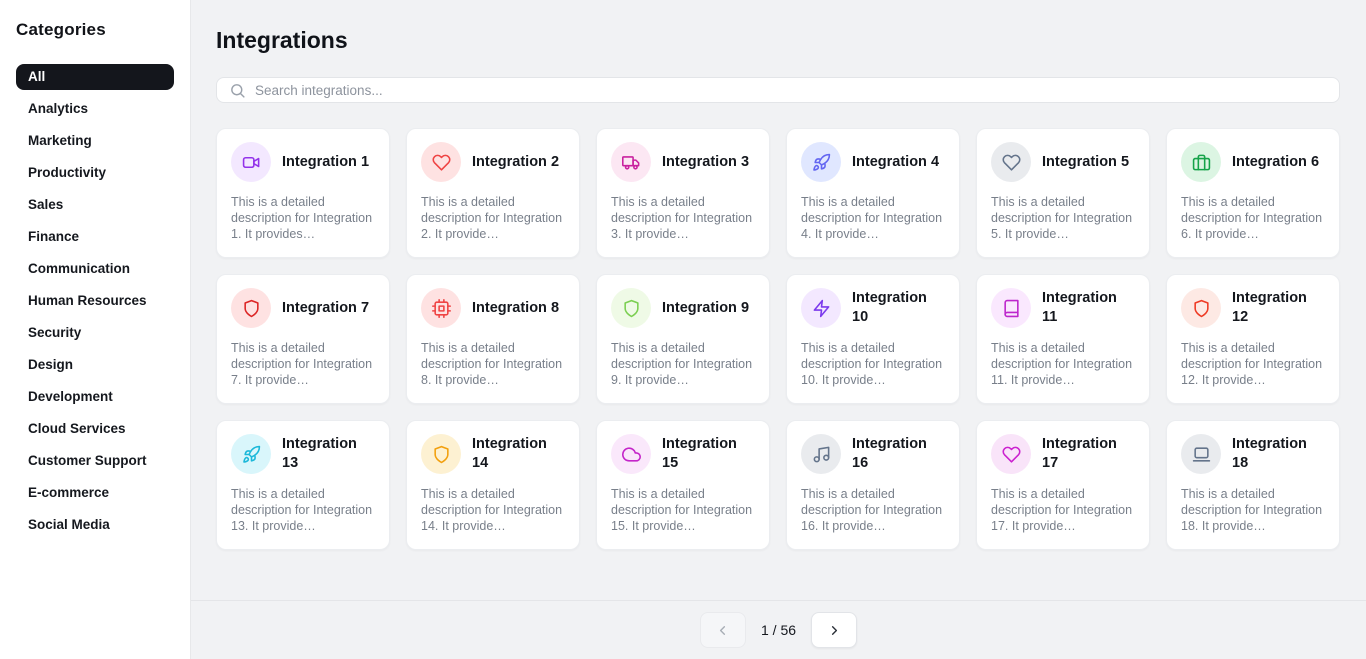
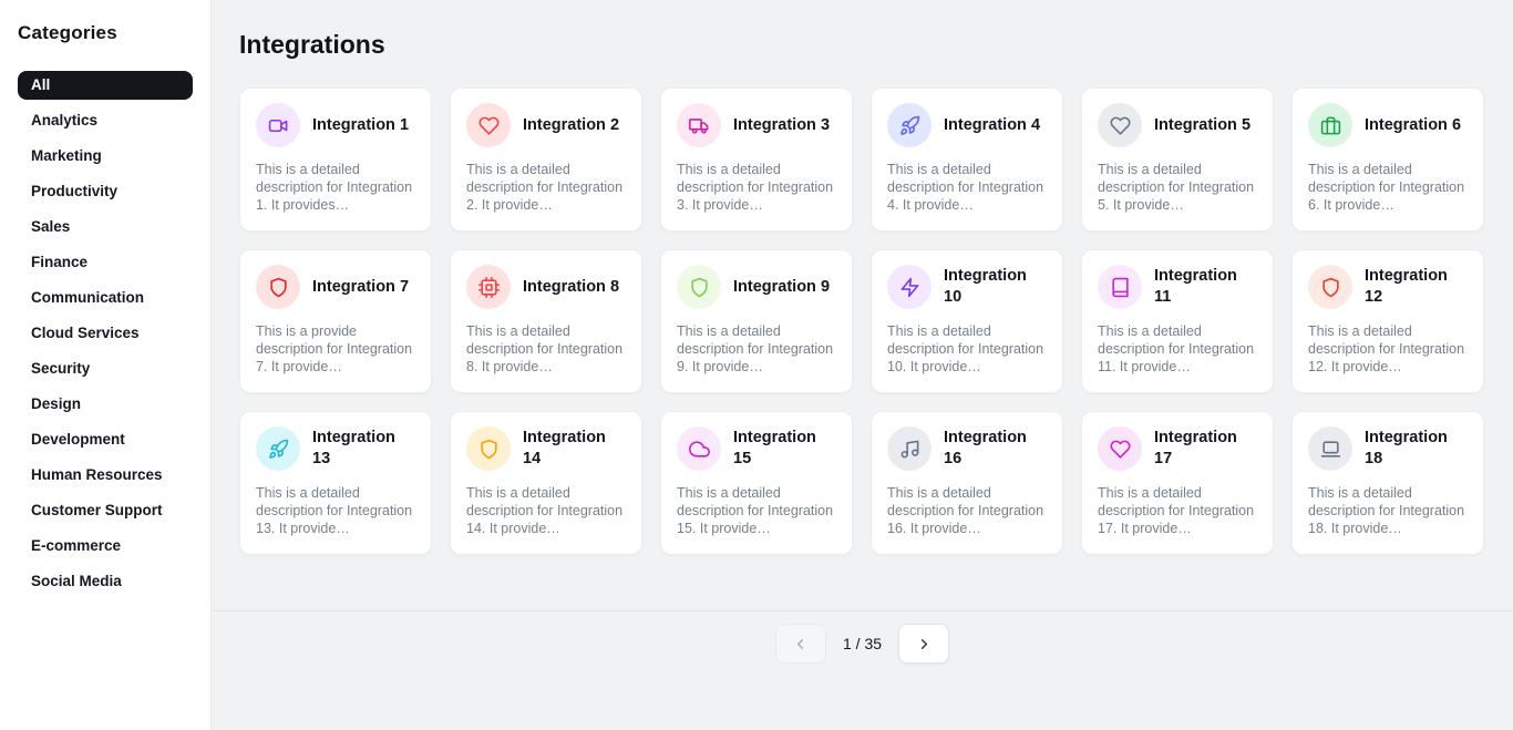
  Categories
  All
  Analytics
  Marketing
  Productivity
  Sales
  Finance
  Communication
- Human Resources
+ Cloud Services
  Security
  Design
  Development
- Cloud Services
+ Human Resources
  Customer Support
  E-commerce
  Social Media
  Integrations
- Search integrations...
  Integration 1
  This is a detailed description for Integration 1. It provides…
  Integration 2
  This is a detailed description for Integration 2. It provide…
  Integration 3
  This is a detailed description for Integration 3. It provide…
  Integration 4
  This is a detailed description for Integration 4. It provide…
  Integration 5
  This is a detailed description for Integration 5. It provide…
  Integration 6
  This is a detailed description for Integration 6. It provide…
  Integration 7
- This is a detailed description for Integration 7. It provide…
+ This is a provide description for Integration 7. It provide…
  Integration 8
  This is a detailed description for Integration 8. It provide…
  Integration 9
  This is a detailed description for Integration 9. It provide…
  Integration 10
  This is a detailed description for Integration 10. It provide…
  Integration 11
  This is a detailed description for Integration 11. It provide…
  Integration 12
  This is a detailed description for Integration 12. It provide…
  Integration 13
  This is a detailed description for Integration 13. It provide…
  Integration 14
  This is a detailed description for Integration 14. It provide…
  Integration 15
  This is a detailed description for Integration 15. It provide…
  Integration 16
  This is a detailed description for Integration 16. It provide…
  Integration 17
  This is a detailed description for Integration 17. It provide…
  Integration 18
  This is a detailed description for Integration 18. It provide…
- 1 / 56
+ 1 / 35
